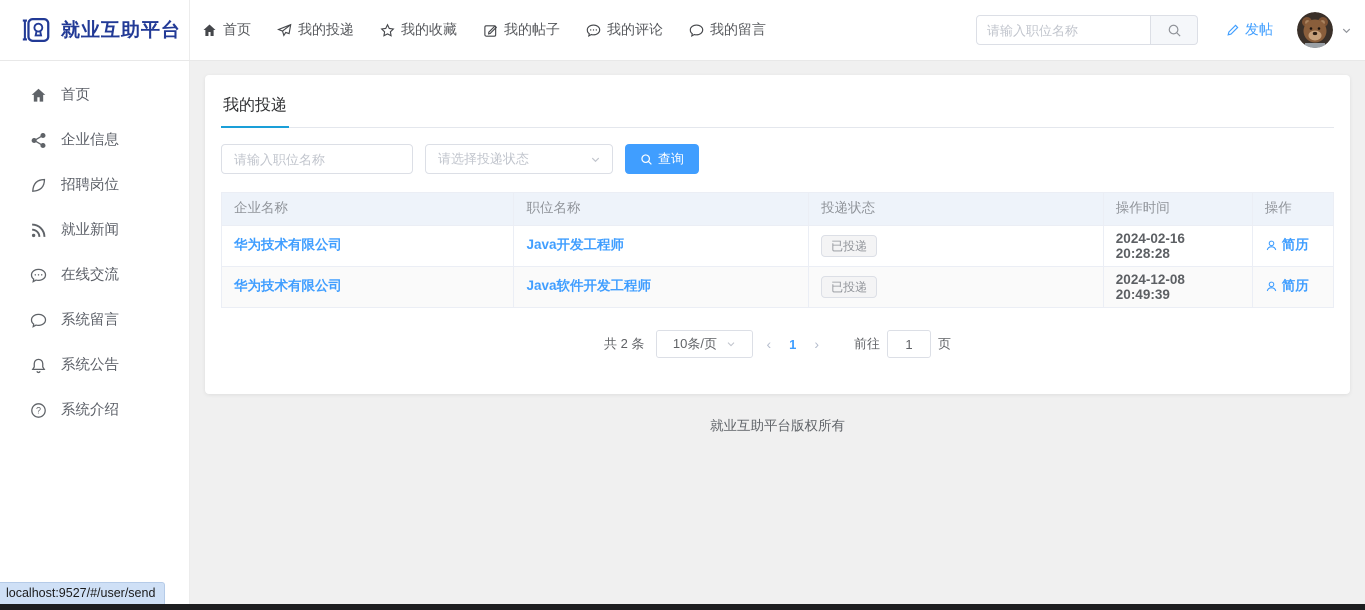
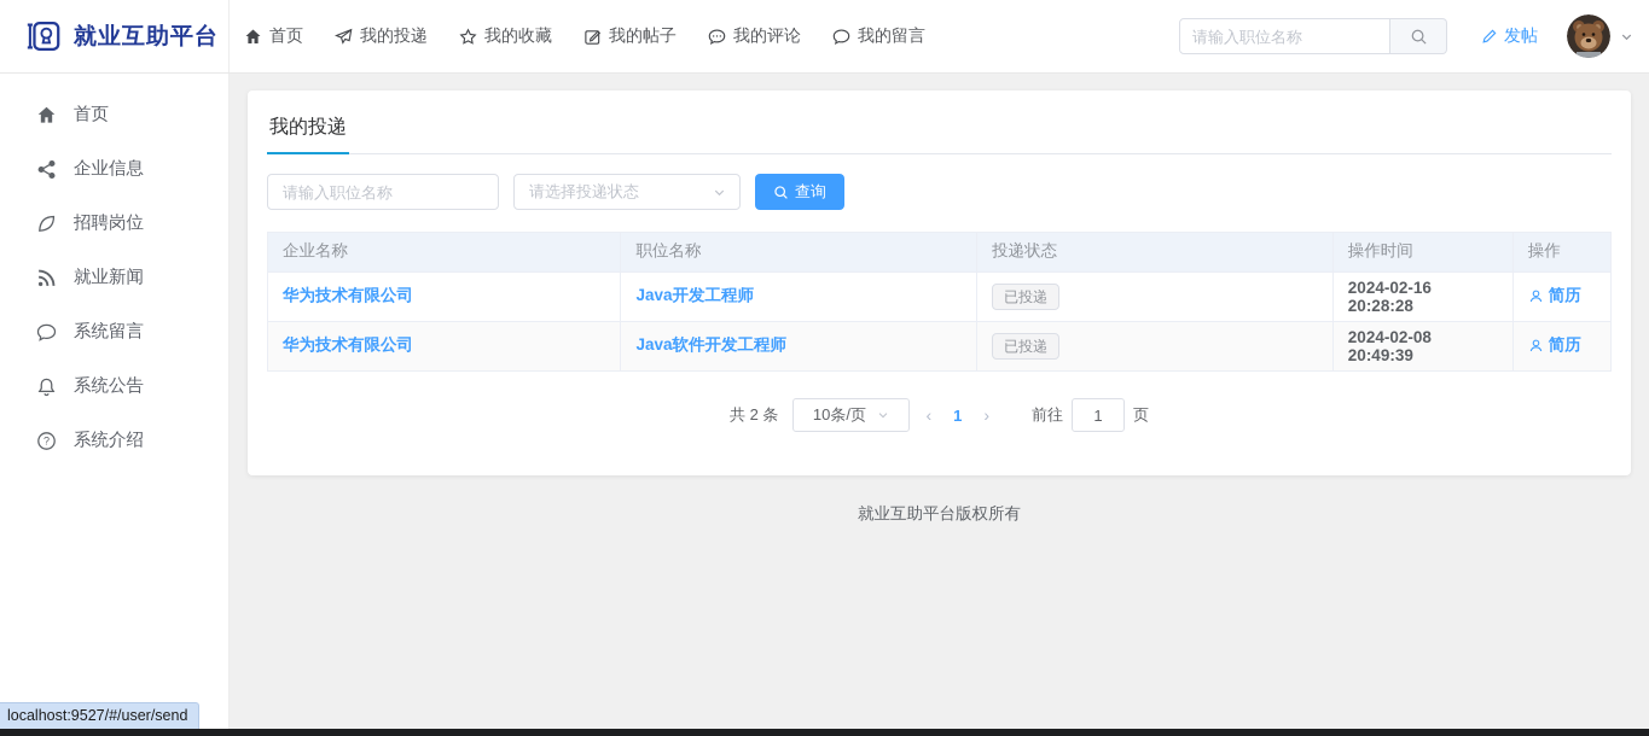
  就业互助平台
  首页
  我的投递
  我的收藏
  我的帖子
  我的评论
  我的留言
  请输入职位名称
  发帖
  首页
  企业信息
  招聘岗位
  就业新闻
- 在线交流
  系统留言
  系统公告
  ?
  系统介绍
  我的投递
  请输入职位名称
  请选择投递状态
  查询
  企业名称	职位名称	投递状态	操作时间	操作
  华为技术有限公司	Java开发工程师	已投递	2024-02-16 20:28:28	简历
- 华为技术有限公司	Java软件开发工程师	已投递	2024-12-08 20:49:39	简历
+ 华为技术有限公司	Java软件开发工程师	已投递	2024-02-08 20:49:39	简历
  共 2 条
  10条/页
  ‹
  1
  ›
  前往
  1
  页
  就业互助平台版权所有
  localhost:9527/#/user/send
